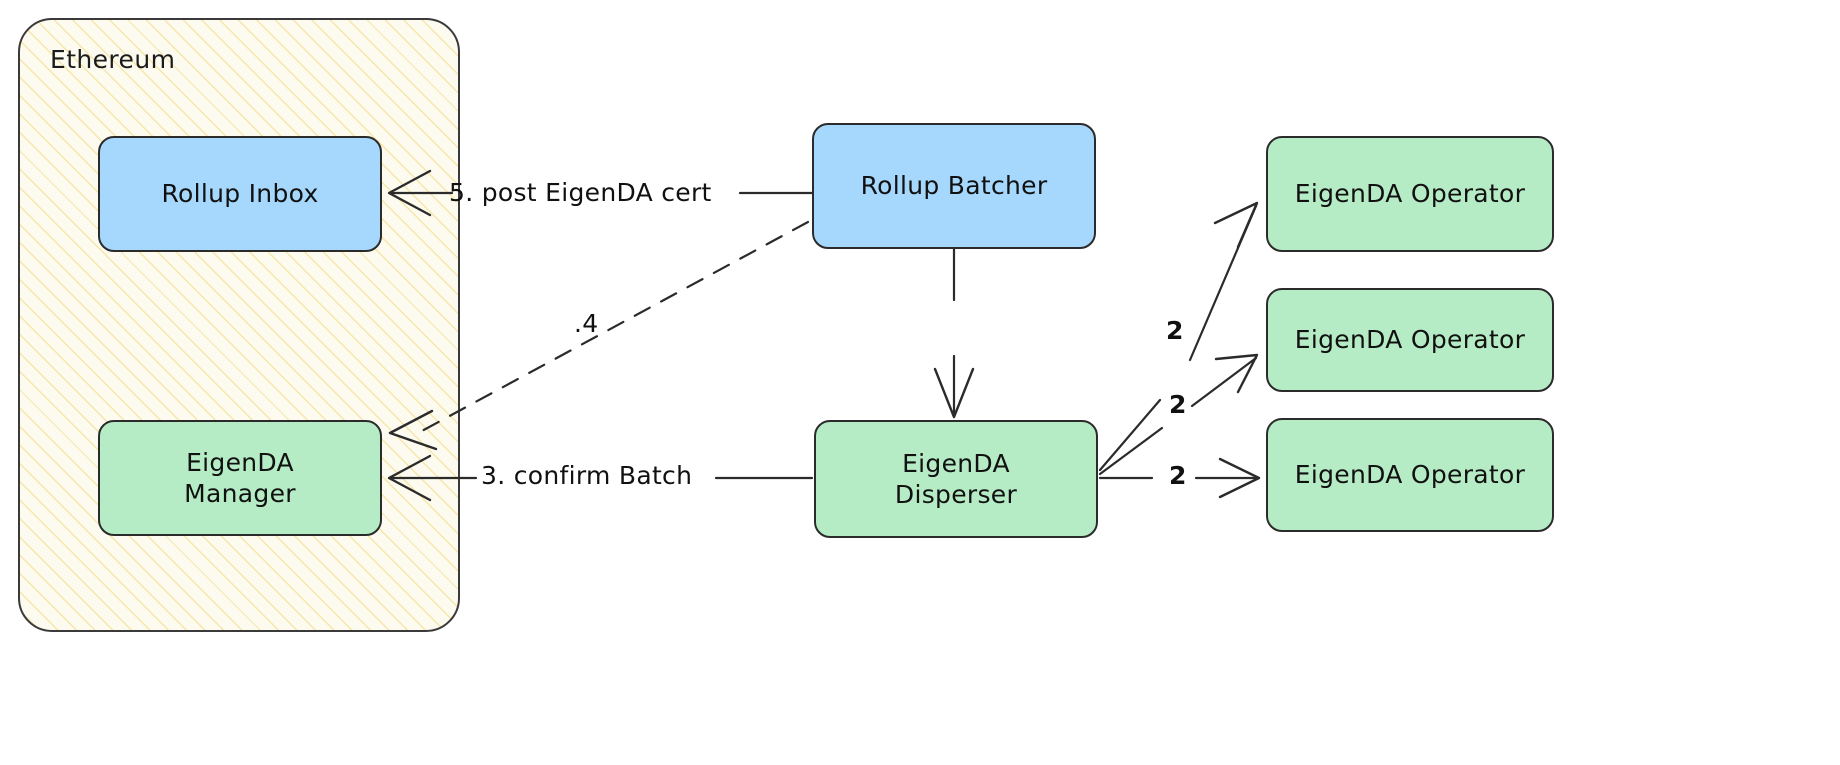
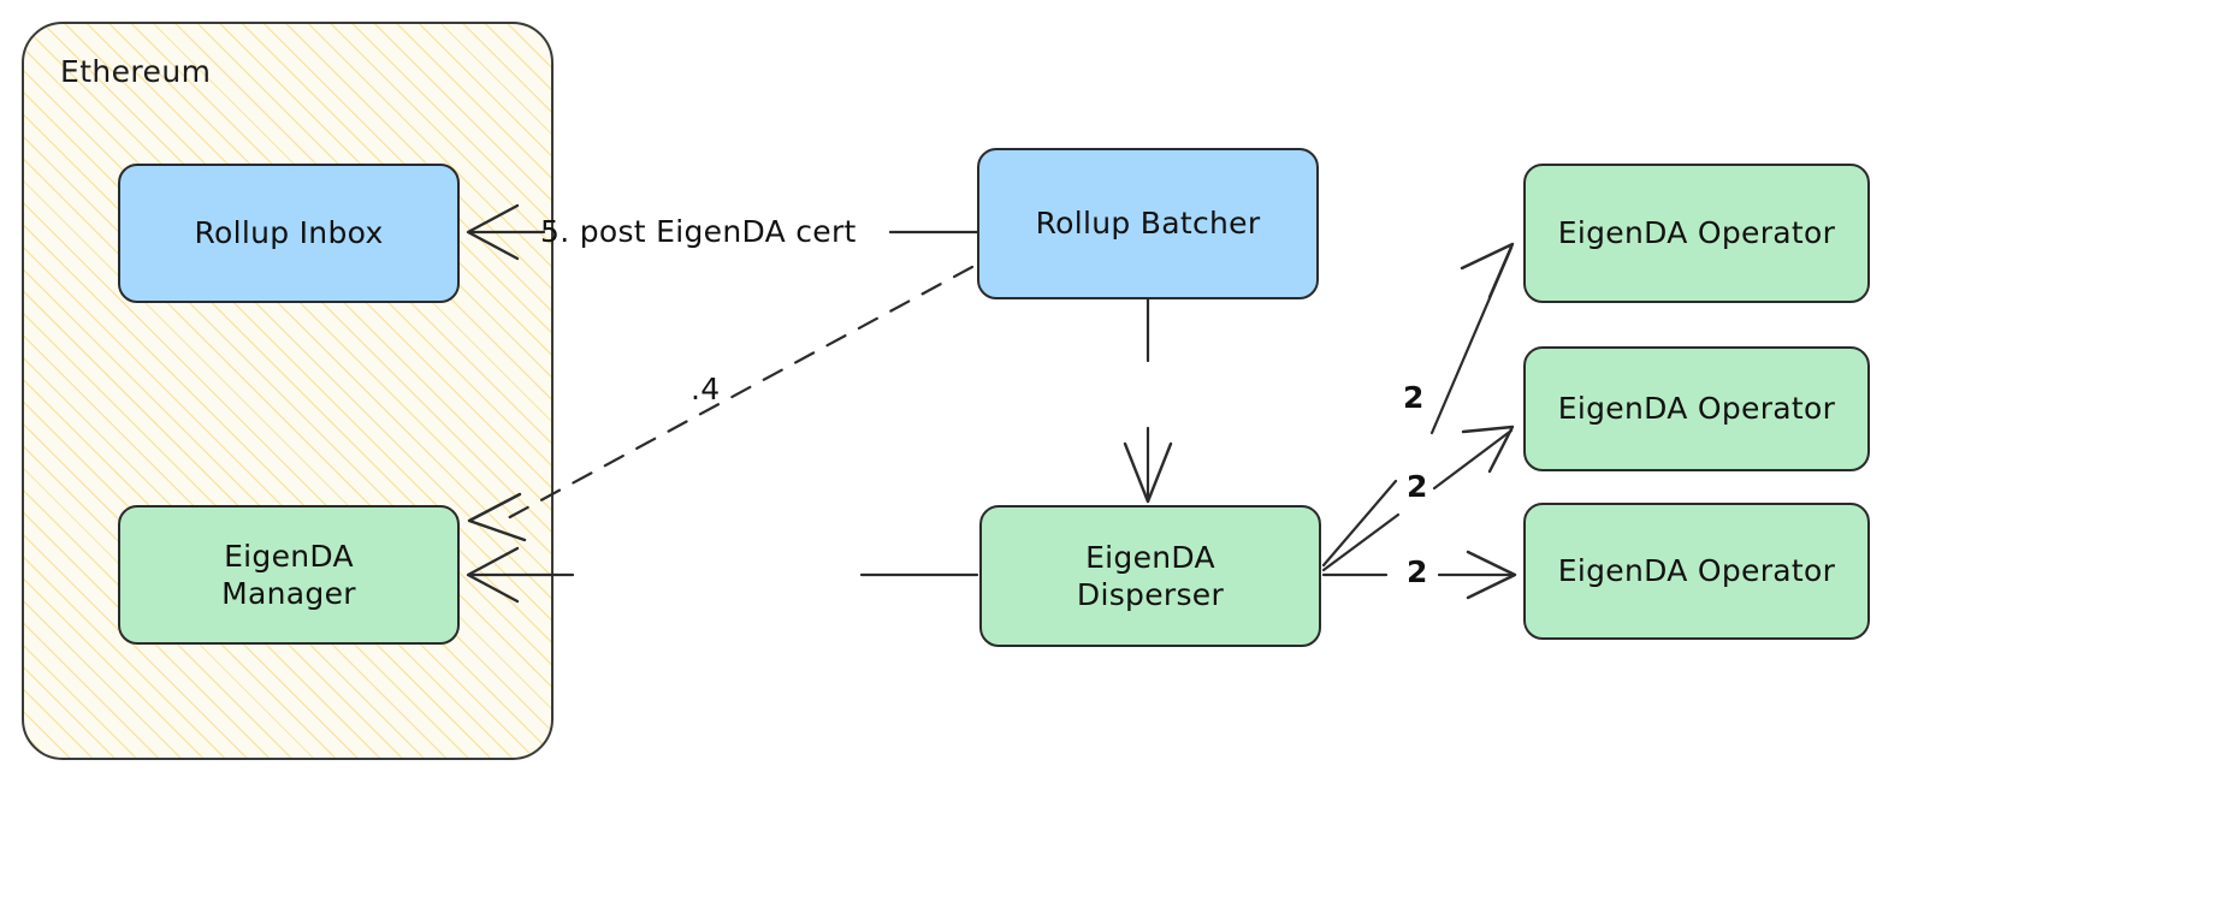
  Ethereum
  Rollup Inbox
  EigenDA
  Manager
  Rollup Batcher
  EigenDA
  Disperser
  EigenDA Operator
  EigenDA Operator
  EigenDA Operator
  5. post EigenDA cert
  .4
- 3. confirm Batch
  2
  2
  2
